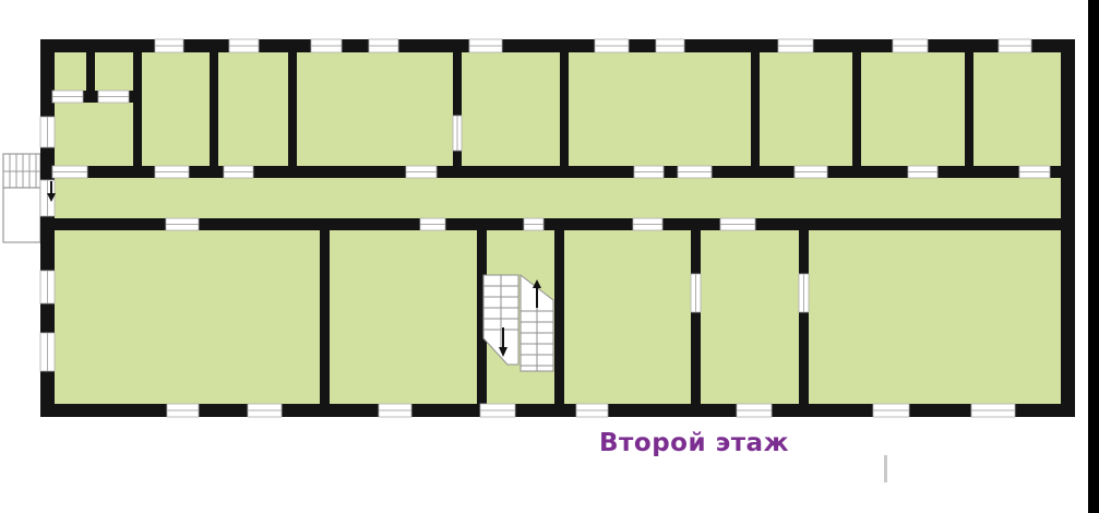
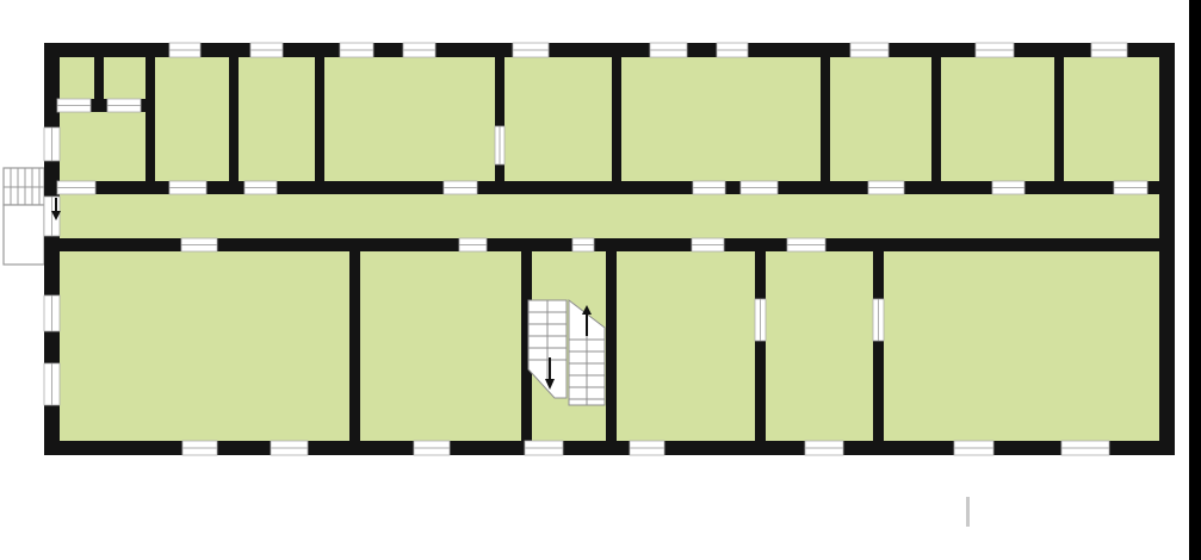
- Второй этаж
